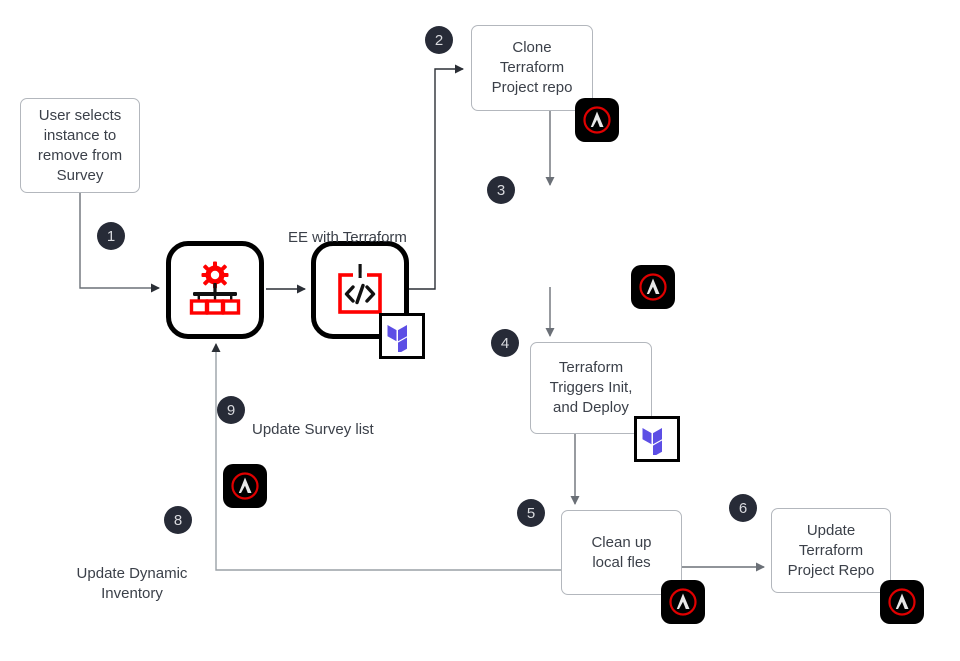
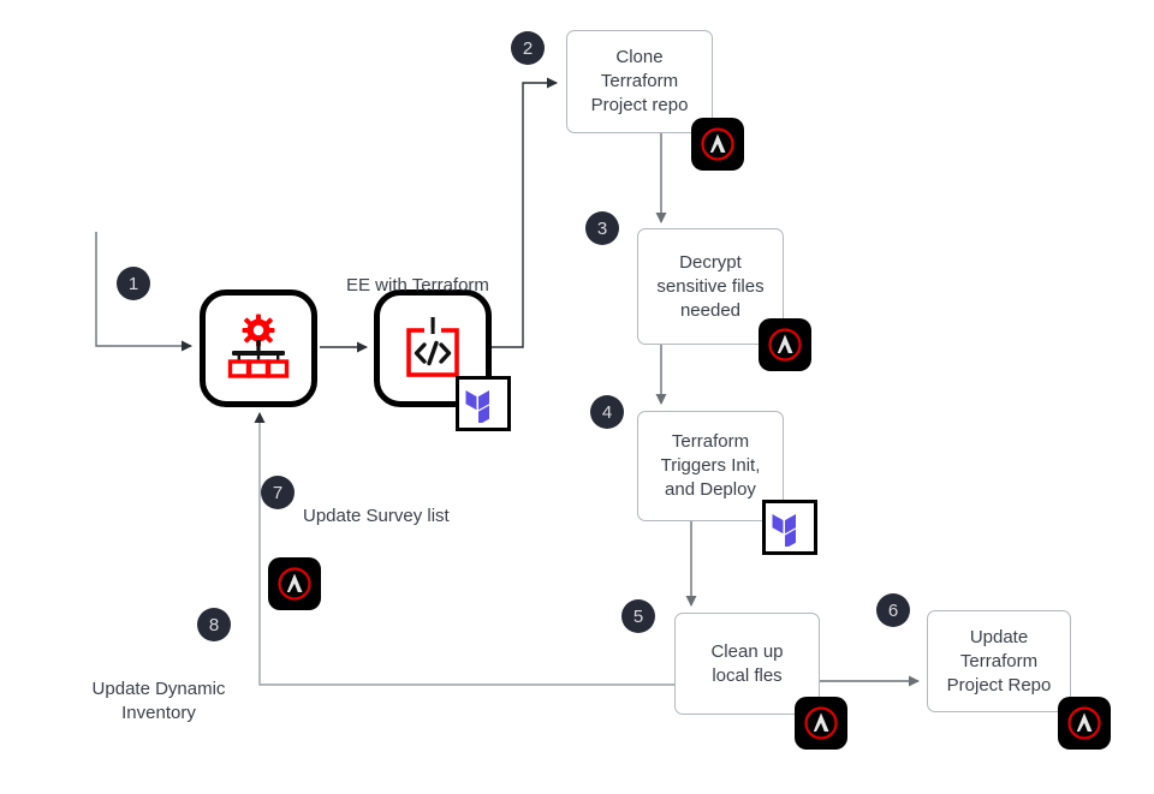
- User selects
- instance to
- remove from
- Survey
  Clone
  Terraform
  Project repo
+ Decrypt
+ sensitive files
+ needed
  Terraform
  Triggers Init,
  and Deploy
  Clean up
  local fles
  Update
  Terraform
  Project Repo
  1
  2
  3
  4
  5
  6
  8
- 9
+ 7
  EE with Terraform
  Update Survey list
  Update Dynamic
  Inventory
